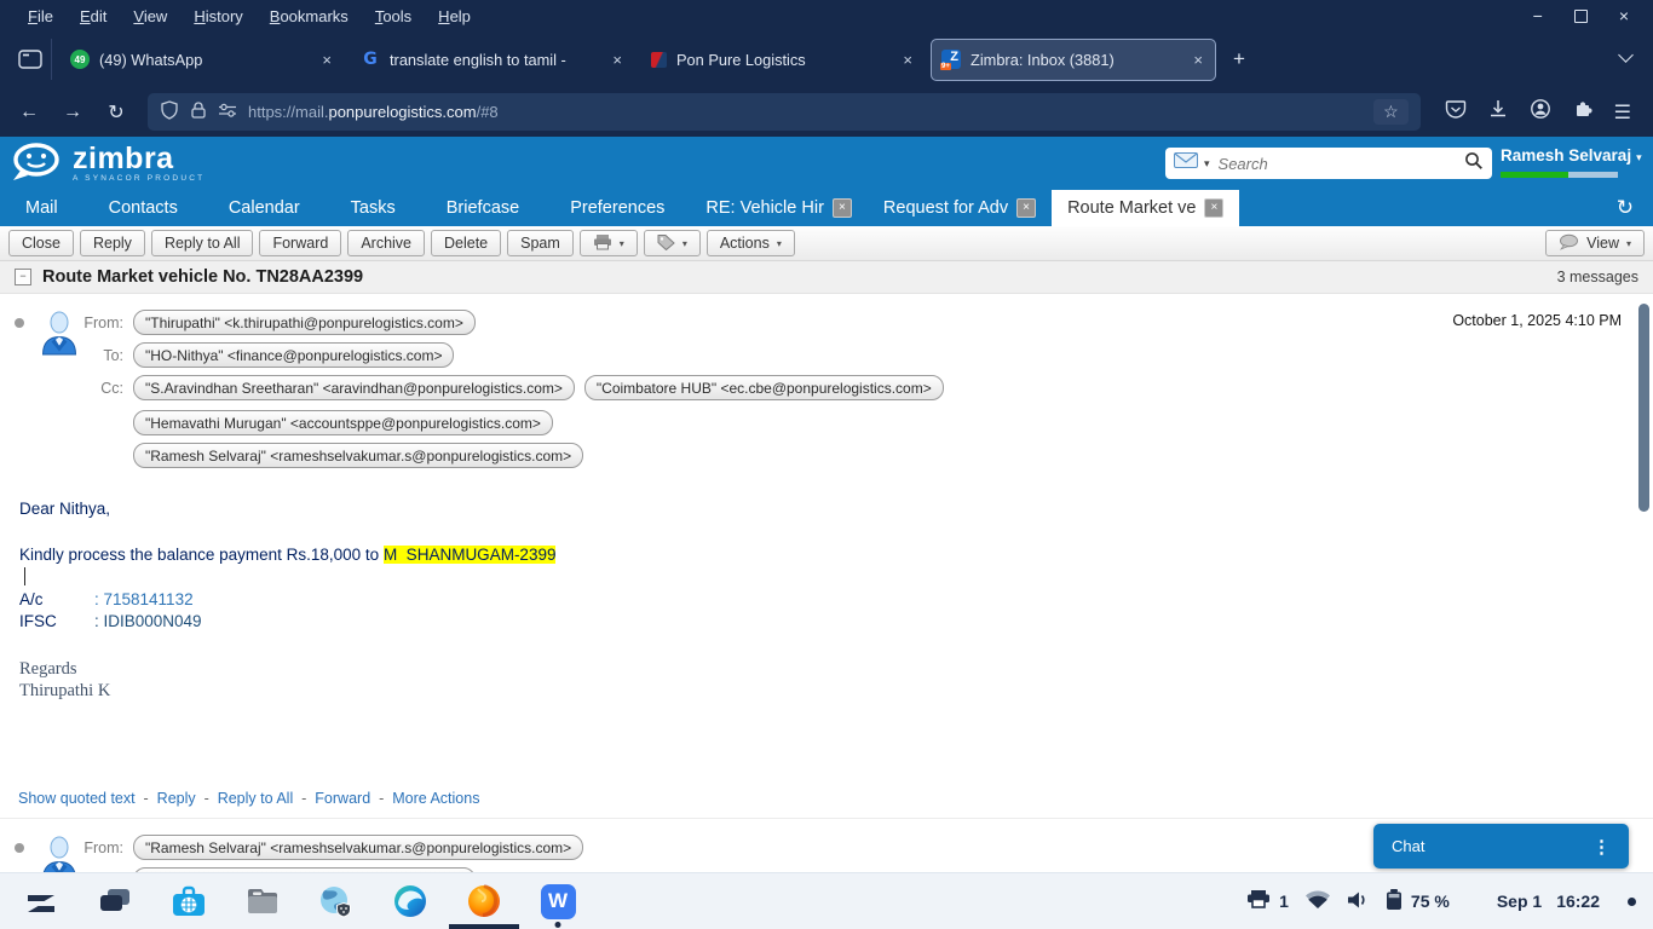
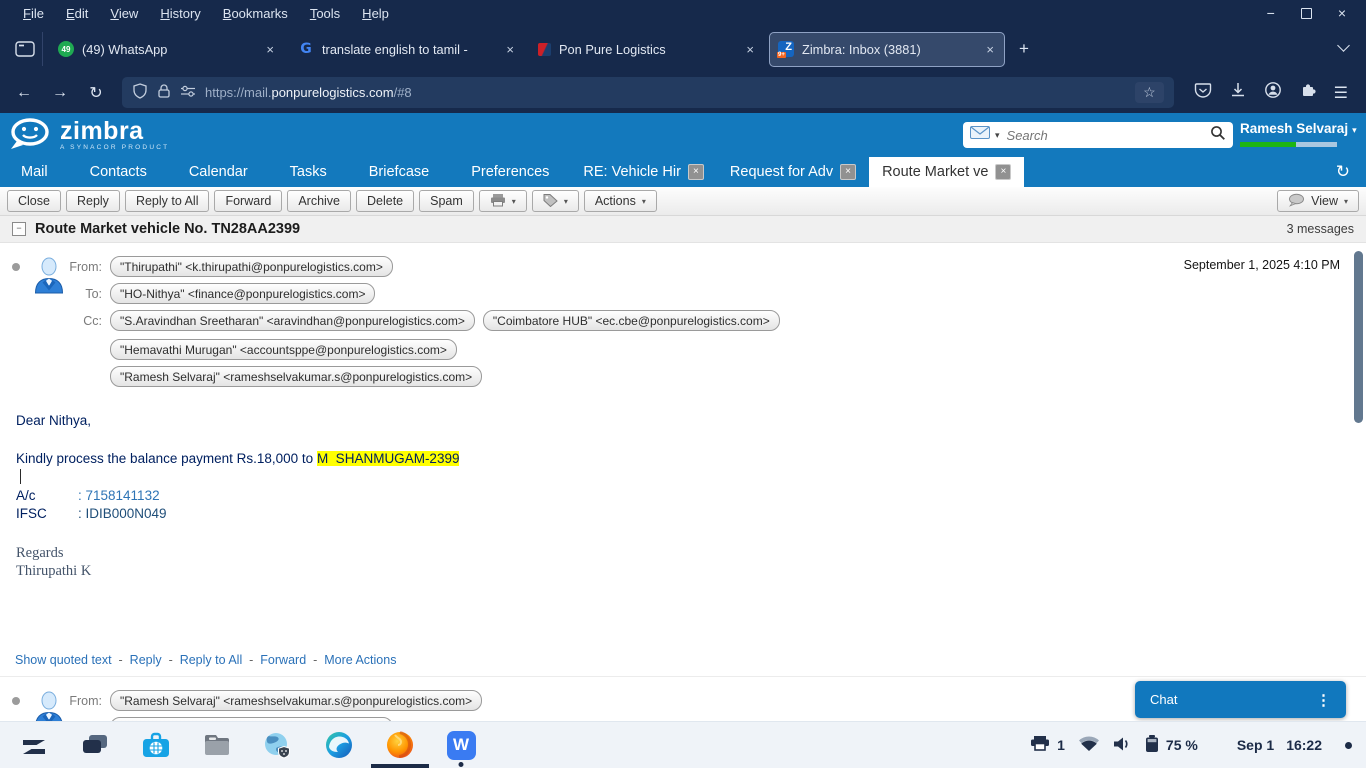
  File
  Edit
  View
  History
  Bookmarks
  Tools
  Help
  −
  ×
  49
  (49) WhatsApp
  ×
  G
  translate english to tamil -
  ×
  Pon Pure Logistics
  ×
  Z
  Zimbra: Inbox (3881)
  ×
  +
  ←
  →
  ↻
  https://mail.ponpurelogistics.com/#8
  ☆
  ☰
  zimbra
  ▾
  Search
  Ramesh Selvaraj ▾
  Mail
  Contacts
  Calendar
  Tasks
  Briefcase
  Preferences
  RE: Vehicle Hir
  ×
  Request for Adv
  ×
  Route Market ve
  ×
  ↻
  Close
  Reply
  Reply to All
  Forward
  Archive
  Delete
  Spam
  ▾
  ▾
  Actions
  ▾
  View
  ▾
  −
  Route Market vehicle No. TN28AA2399
  3 messages
- October 1, 2025 4:10 PM
+ September 1, 2025 4:10 PM
  From:
  "Thirupathi" <k.thirupathi@ponpurelogistics.com>
  To:
  "HO-Nithya" <finance@ponpurelogistics.com>
  Cc:
  "S.Aravindhan Sreetharan" <aravindhan@ponpurelogistics.com>
  "Coimbatore HUB" <ec.cbe@ponpurelogistics.com>
  "Hemavathi Murugan" <accountsppe@ponpurelogistics.com>
  "Ramesh Selvaraj" <rameshselvakumar.s@ponpurelogistics.com>
  Dear Nithya,
  Kindly process the balance payment Rs.18,000 to M SHANMUGAM-2399
  A/c
  : 7158141132
  IFSC
  : IDIB000N049
  Regards
  Thirupathi K
  Show quoted text Reply Reply to All Forward More Actions
  From:
  "Ramesh Selvaraj" <rameshselvakumar.s@ponpurelogistics.com>
  Chat
  ⋮
  W
  1
  75 %
  Sep 1
  16:22
